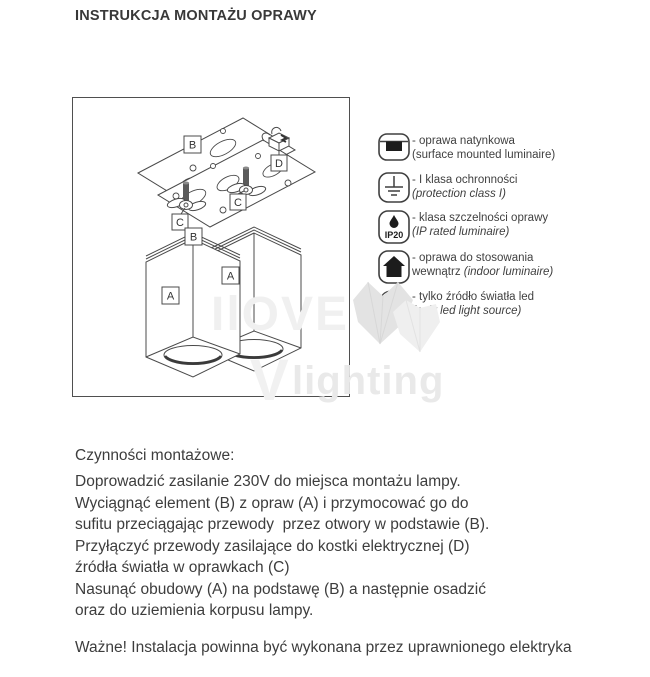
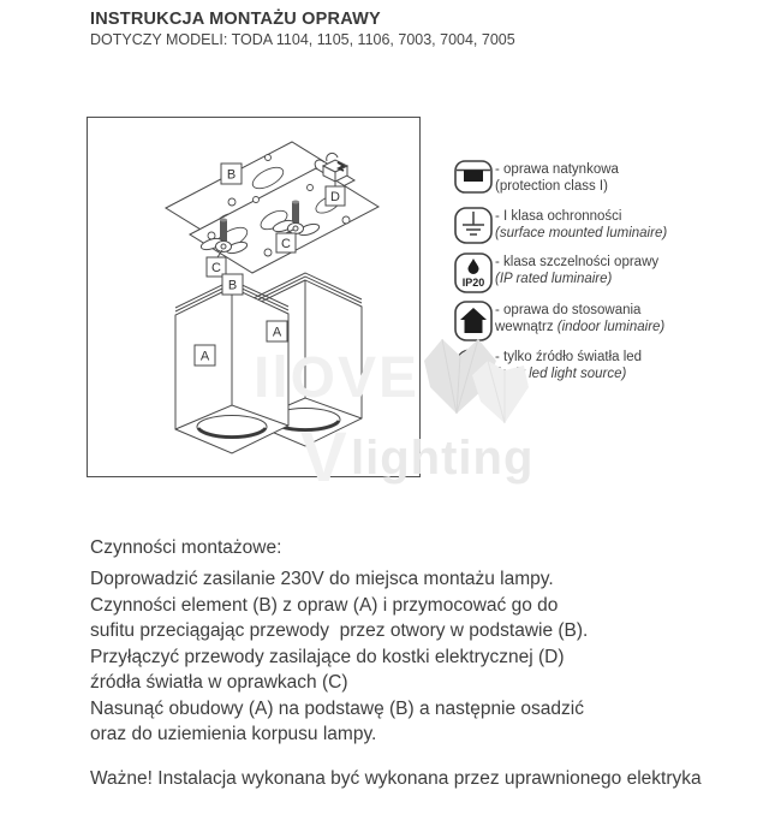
  INSTRUKCJA MONTAŻU OPRAWY
+ DOTYCZY MODELI: TODA 1104, 1105, 1106, 7003, 7004, 7005
  B
  D
  C
  C
  B
  A
  A
  - oprawa natynkowa
- (surface mounted luminaire)
+ (protection class I)
  - I klasa ochronności
- (protection class I)
+ (surface mounted luminaire)
  IP20
  - klasa szczelności oprawy
  (IP rated luminaire)
  - oprawa do stosowania
  wewnątrz (indoor luminaire)
  - tylko źródło światła led
  led light source)
  IlOVE
  V
  lighting
  Czynności montażowe:
  Doprowadzić zasilanie 230V do miejsca montażu lampy.
- Wyciągnąć element (B) z opraw (A) i przymocować go do
+ Czynności element (B) z opraw (A) i przymocować go do
  sufitu przeciągając przewody przez otwory w podstawie (B).
  Przyłączyć przewody zasilające do kostki elektrycznej (D)
  źródła światła w oprawkach (C)
  Nasunąć obudowy (A) na podstawę (B) a następnie osadzić
  oraz do uziemienia korpusu lampy.
- Ważne! Instalacja powinna być wykonana przez uprawnionego elektryka
+ Ważne! Instalacja wykonana być wykonana przez uprawnionego elektryka
